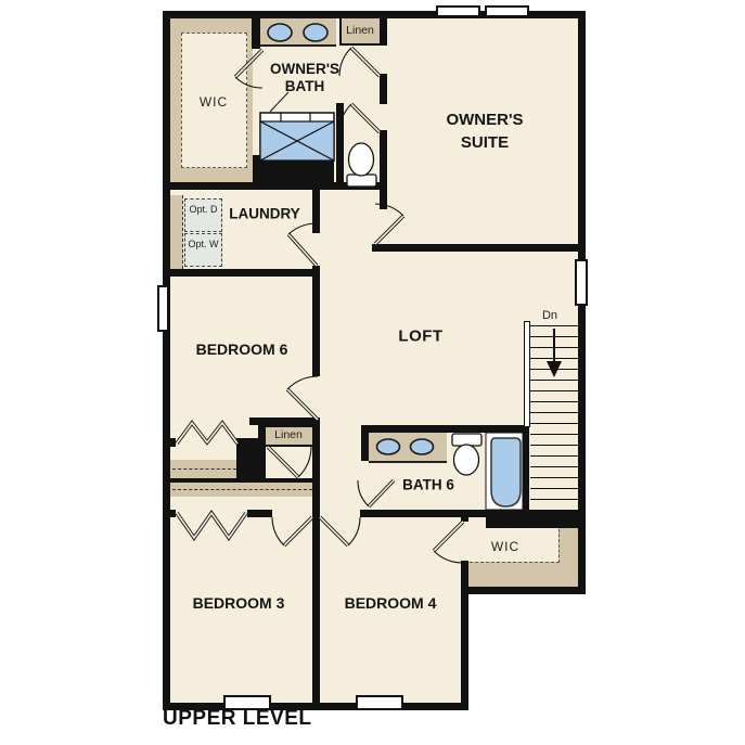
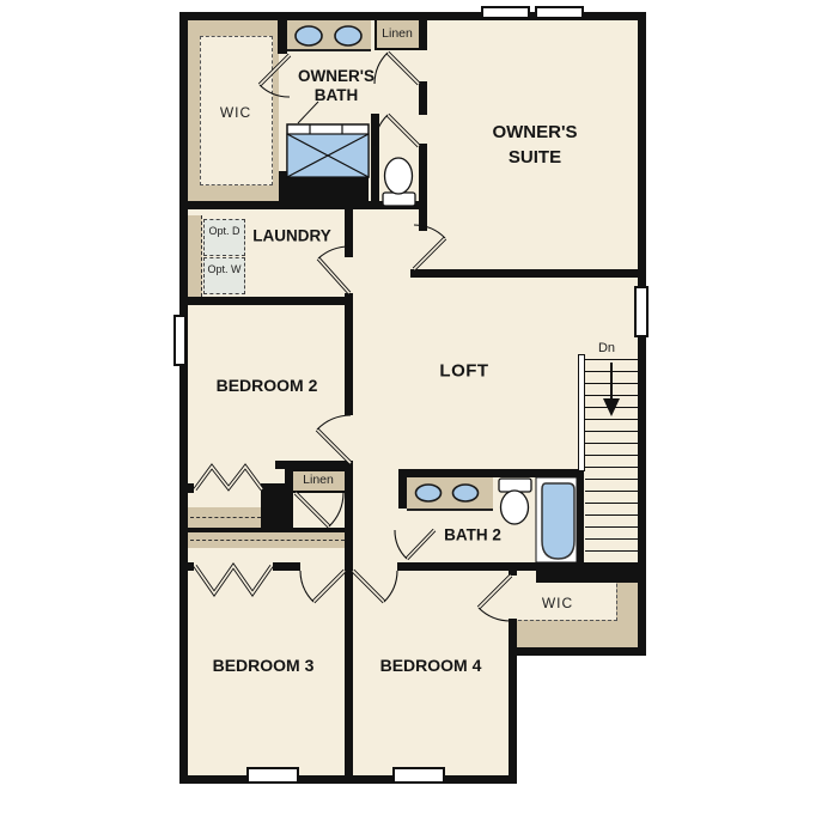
  Opt. D
  Opt. W
  WIC
  OWNER'S
  BATH
  Linen
  OWNER'S
  SUITE
  LAUNDRY
- BEDROOM 6
+ BEDROOM 2
  LOFT
  Linen
  Dn
- BATH 6
+ BATH 2
  BEDROOM 3
  BEDROOM 4
  WIC
- UPPER LEVEL
